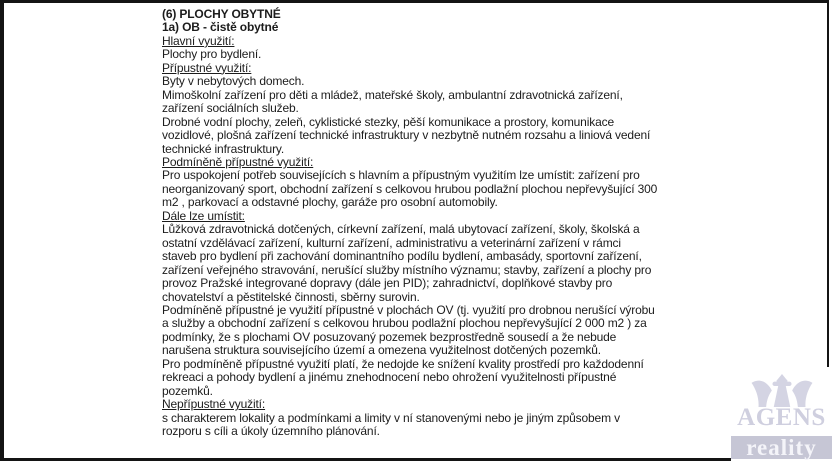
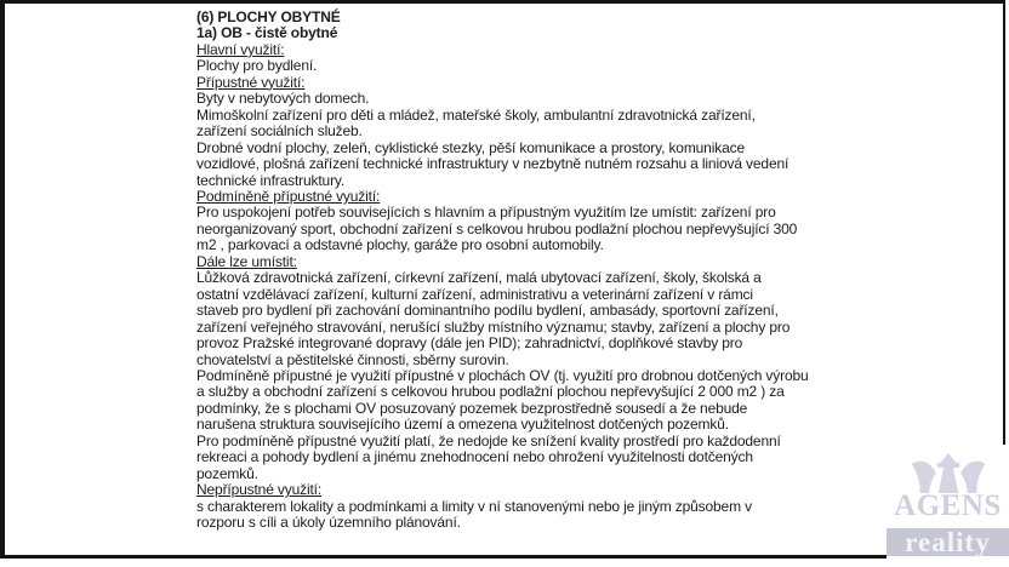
  (6) PLOCHY OBYTNÉ
  1a) OB - čistě obytné
  Hlavní využití:
  Plochy pro bydlení.
  Přípustné využití:
  Byty v nebytových domech.
  Mimoškolní zařízení pro děti a mládež, mateřské školy, ambulantní zdravotnická zařízení,
  zařízení sociálních služeb.
  Drobné vodní plochy, zeleň, cyklistické stezky, pěší komunikace a prostory, komunikace
  vozidlové, plošná zařízení technické infrastruktury v nezbytně nutném rozsahu a liniová vedení
  technické infrastruktury.
  Podmíněně přípustné využití:
  Pro uspokojení potřeb souvisejících s hlavním a přípustným využitím lze umístit: zařízení pro
  neorganizovaný sport, obchodní zařízení s celkovou hrubou podlažní plochou nepřevyšující 300
  m2 , parkovací a odstavné plochy, garáže pro osobní automobily.
  Dále lze umístit:
- Lůžková zdravotnická dotčených, církevní zařízení, malá ubytovací zařízení, školy, školská a
+ Lůžková zdravotnická zařízení, církevní zařízení, malá ubytovací zařízení, školy, školská a
  ostatní vzdělávací zařízení, kulturní zařízení, administrativu a veterinární zařízení v rámci
  staveb pro bydlení při zachování dominantního podílu bydlení, ambasády, sportovní zařízení,
  zařízení veřejného stravování, nerušící služby místního významu; stavby, zařízení a plochy pro
  provoz Pražské integrované dopravy (dále jen PID); zahradnictví, doplňkové stavby pro
  chovatelství a pěstitelské činnosti, sběrny surovin.
- Podmíněně přípustné je využití přípustné v plochách OV (tj. využití pro drobnou nerušící výrobu
+ Podmíněně přípustné je využití přípustné v plochách OV (tj. využití pro drobnou dotčených výrobu
  a služby a obchodní zařízení s celkovou hrubou podlažní plochou nepřevyšující 2 000 m2 ) za
  podmínky, že s plochami OV posuzovaný pozemek bezprostředně sousedí a že nebude
  narušena struktura souvisejícího území a omezena využitelnost dotčených pozemků.
  Pro podmíněně přípustné využití platí, že nedojde ke snížení kvality prostředí pro každodenní
- rekreaci a pohody bydlení a jinému znehodnocení nebo ohrožení využitelnosti přípustné
+ rekreaci a pohody bydlení a jinému znehodnocení nebo ohrožení využitelnosti dotčených
  pozemků.
  Nepřípustné využití:
  s charakterem lokality a podmínkami a limity v ní stanovenými nebo je jiným způsobem v
  rozporu s cíli a úkoly územního plánování.
  AGENS
  reality
